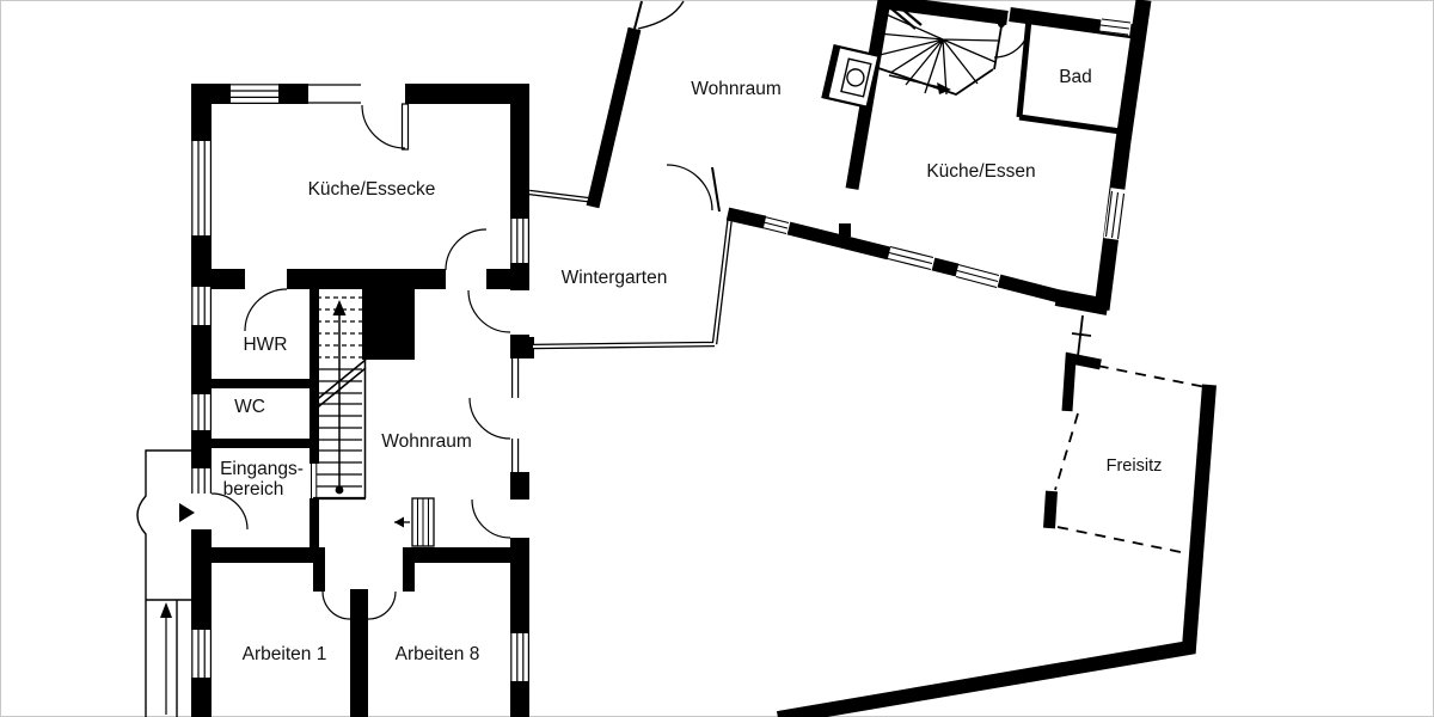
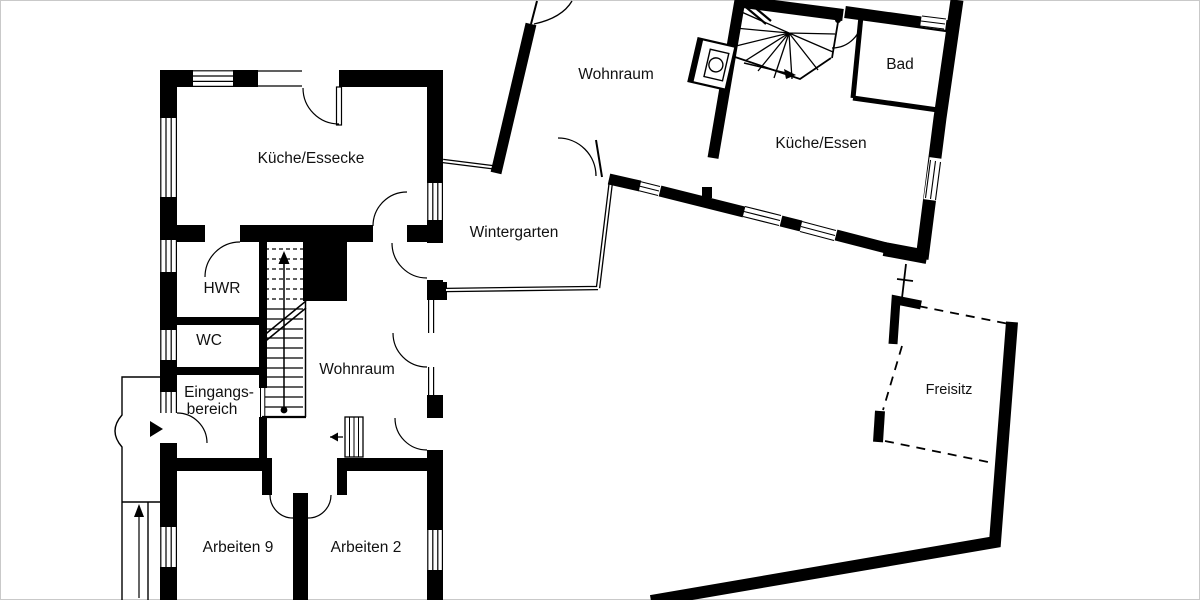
  Küche/Essecke
  Wohnraum
  Bad
  Küche/Essen
  Wintergarten
  HWR
  WC
  Eingangs-
  bereich
  Wohnraum
- Arbeiten 1
+ Arbeiten 9
- Arbeiten 8
+ Arbeiten 2
  Freisitz
